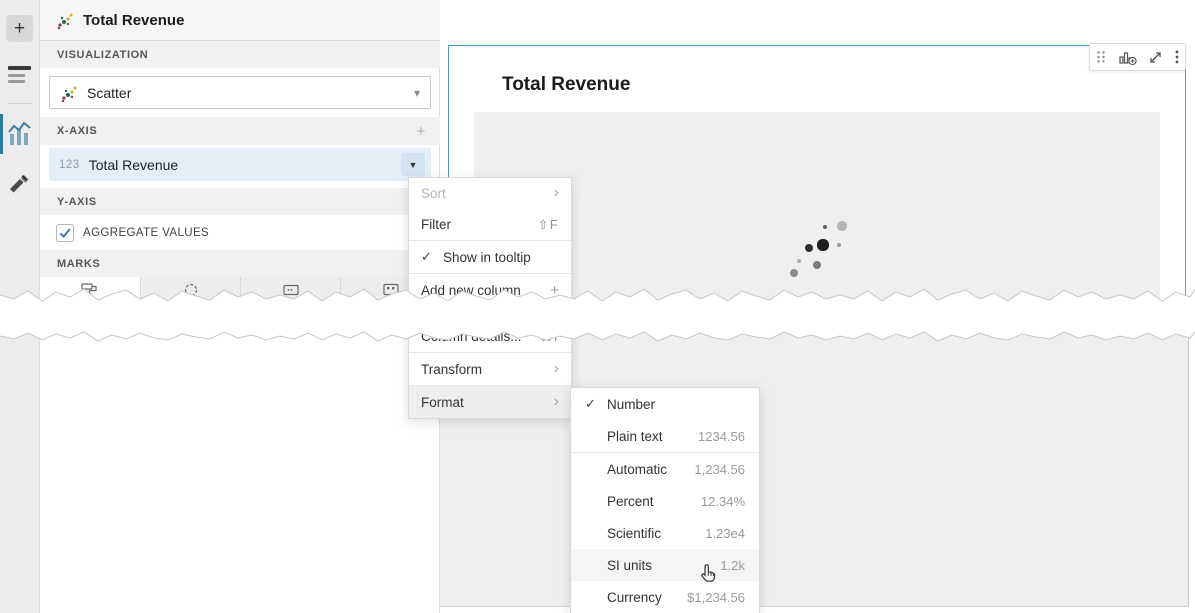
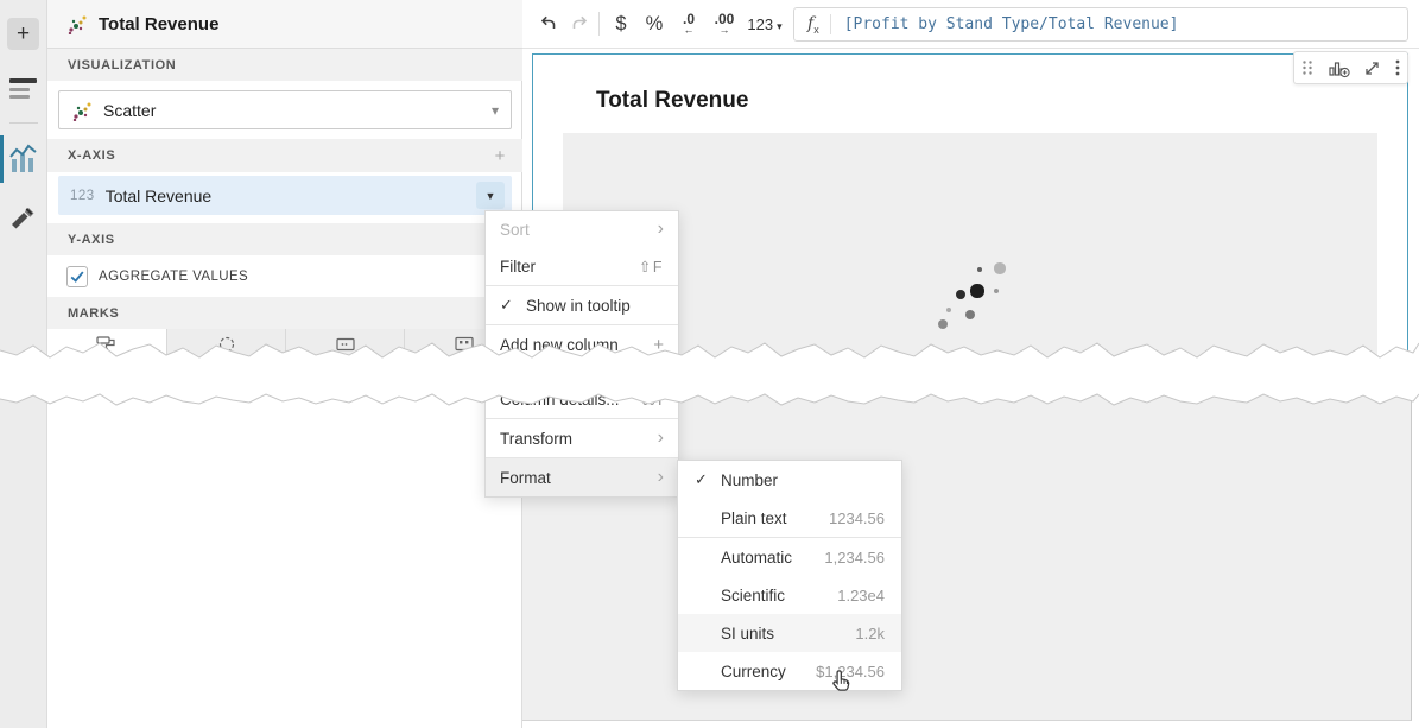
  +
  Total Revenue
  VISUALIZATION
  Scatter
  ▾
  X-AXIS
  +
  123
  Total Revenue
  ▼
  Y-AXIS
  AGGREGATE VALUES
  MARKS
+ $
+ %
+ .0
+ ←
+ .00
+ →
+ 123 ▾
+ fx
+ [Profit by Stand Type/Total Revenue]
  Total Revenue
  Sort
  ›
  Filter
  ⇧F
  ✓
  Show in tooltip
  Add new column
  +
  Transform
  ›
  Format
  ›
  ✓
  Number
  Plain text
  1234.56
  Automatic
  1,234.56
- Percent
- 12.34%
  Scientific
  1.23e4
  SI units
  1.2k
  Currency
  $1,234.56
